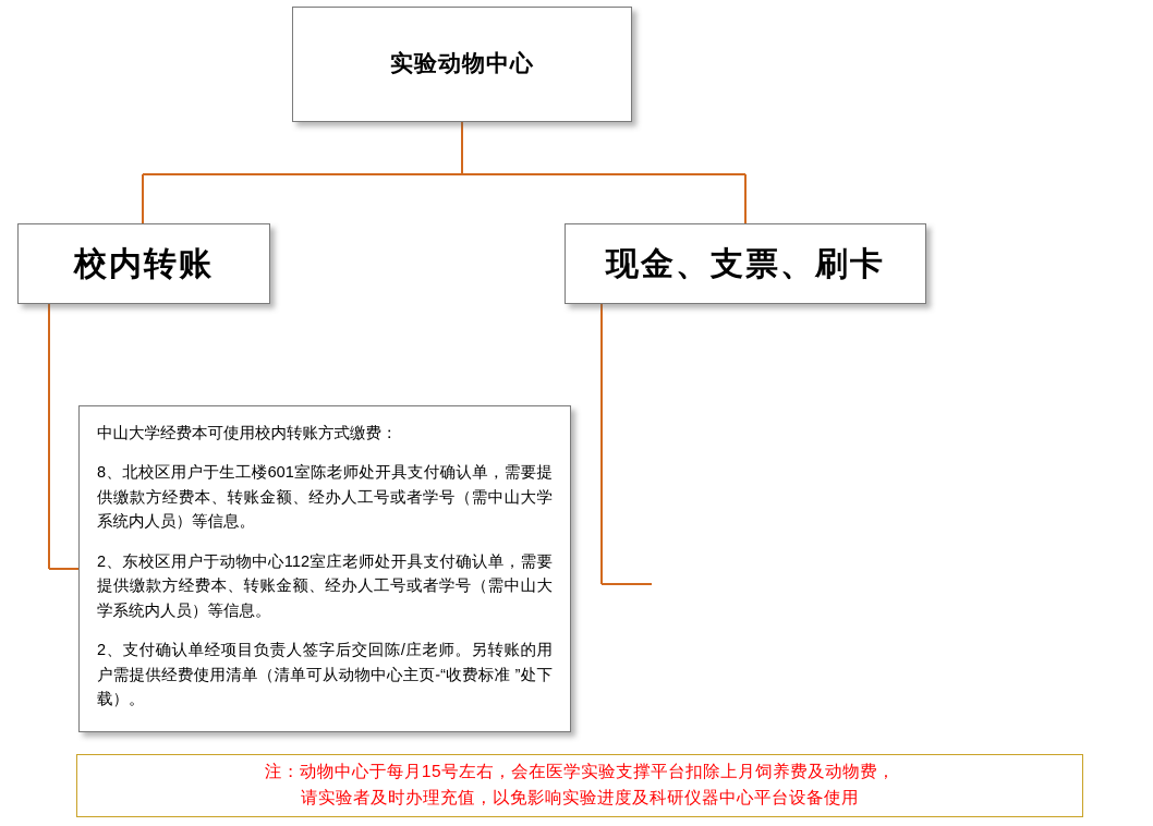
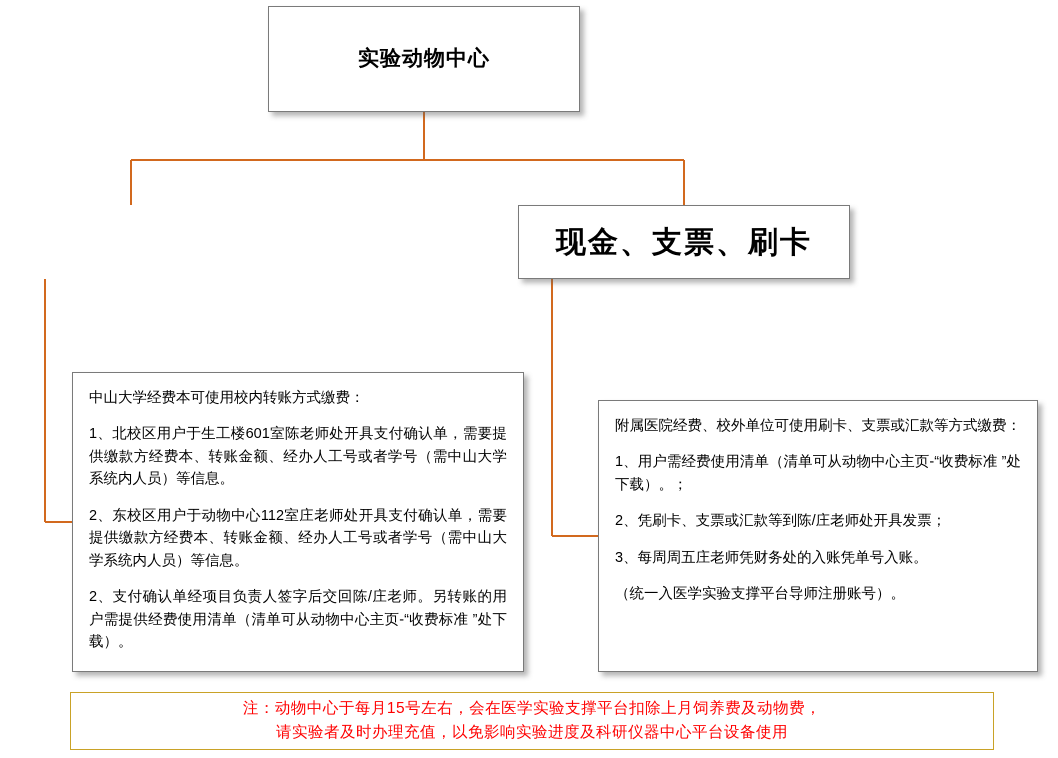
  实验动物中心
- 校内转账
  现金、支票、刷卡
  中山大学经费本可使用校内转账方式缴费：
- 8、北校区用户于生工楼601室陈老师处开具支付确认单，需要提供缴款方经费本、转账金额、经办人工号或者学号（需中山大学系统内人员）等信息。
+ 1、北校区用户于生工楼601室陈老师处开具支付确认单，需要提供缴款方经费本、转账金额、经办人工号或者学号（需中山大学系统内人员）等信息。
  2、东校区用户于动物中心112室庄老师处开具支付确认单，需要提供缴款方经费本、转账金额、经办人工号或者学号（需中山大学系统内人员）等信息。
  2、支付确认单经项目负责人签字后交回陈/庄老师。另转账的用户需提供经费使用清单（清单可从动物中心主页-“收费标准 ”处下载）。
+ 附属医院经费、校外单位可使用刷卡、支票或汇款等方式缴费：
+ 1、用户需经费使用清单（清单可从动物中心主页-“收费标准 ”处下载）。；
+ 2、凭刷卡、支票或汇款等到陈/庄老师处开具发票；
+ 3、每周周五庄老师凭财务处的入账凭单号入账。
+ （统一入医学实验支撑平台导师注册账号）。
  注：动物中心于每月15号左右，会在医学实验支撑平台扣除上月饲养费及动物费，
  请实验者及时办理充值，以免影响实验进度及科研仪器中心平台设备使用
